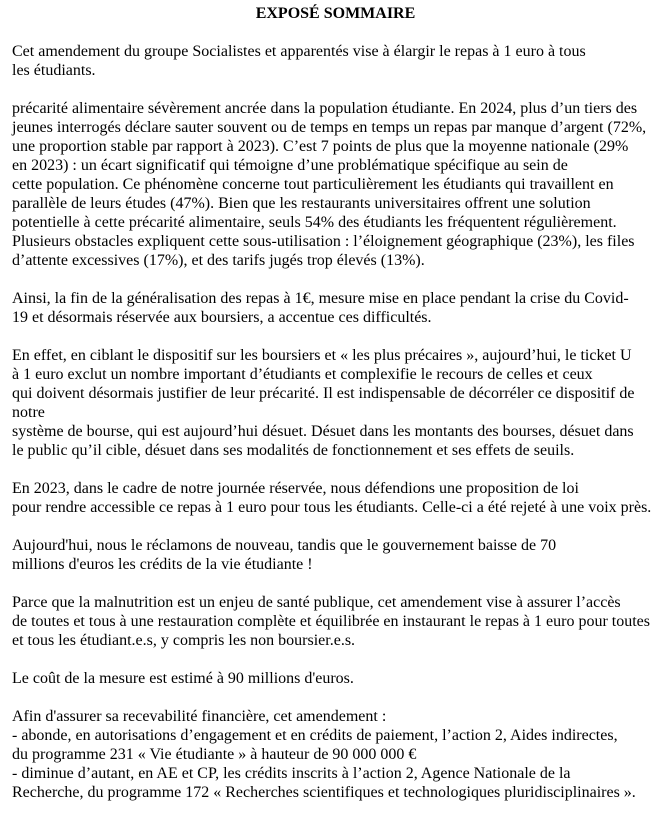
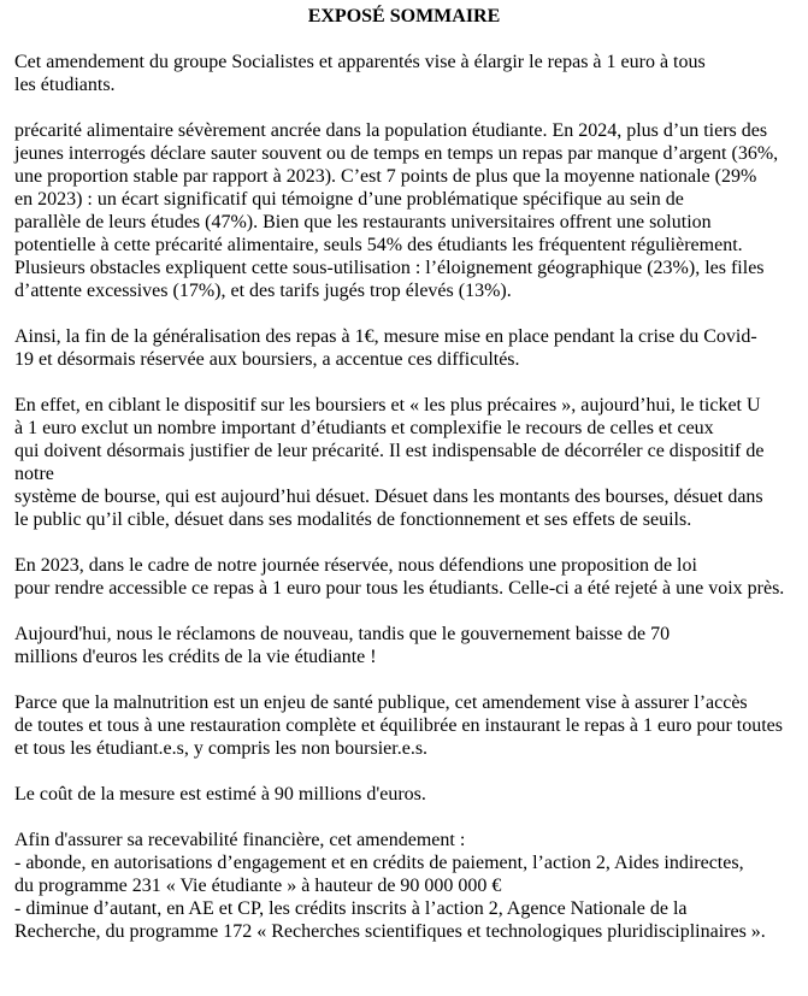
  EXPOSÉ SOMMAIRE
  Cet amendement du groupe Socialistes et apparentés vise à élargir le repas à 1 euro à tous
  les étudiants.
  précarité alimentaire sévèrement ancrée dans la population étudiante. En 2024, plus d’un tiers des
- jeunes interrogés déclare sauter souvent ou de temps en temps un repas par manque d’argent (72%,
+ jeunes interrogés déclare sauter souvent ou de temps en temps un repas par manque d’argent (36%,
  une proportion stable par rapport à 2023). C’est 7 points de plus que la moyenne nationale (29%
  en 2023) : un écart significatif qui témoigne d’une problématique spécifique au sein de
- cette population. Ce phénomène concerne tout particulièrement les étudiants qui travaillent en
  parallèle de leurs études (47%). Bien que les restaurants universitaires offrent une solution
  potentielle à cette précarité alimentaire, seuls 54% des étudiants les fréquentent régulièrement.
  Plusieurs obstacles expliquent cette sous-utilisation : l’éloignement géographique (23%), les files
  d’attente excessives (17%), et des tarifs jugés trop élevés (13%).
  Ainsi, la fin de la généralisation des repas à 1€, mesure mise en place pendant la crise du Covid-
  19 et désormais réservée aux boursiers, a accentue ces difficultés.
  En effet, en ciblant le dispositif sur les boursiers et « les plus précaires », aujourd’hui, le ticket U
  à 1 euro exclut un nombre important d’étudiants et complexifie le recours de celles et ceux
  qui doivent désormais justifier de leur précarité. Il est indispensable de décorréler ce dispositif de
  notre
  système de bourse, qui est aujourd’hui désuet. Désuet dans les montants des bourses, désuet dans
  le public qu’il cible, désuet dans ses modalités de fonctionnement et ses effets de seuils.
  En 2023, dans le cadre de notre journée réservée, nous défendions une proposition de loi
  pour rendre accessible ce repas à 1 euro pour tous les étudiants. Celle-ci a été rejeté à une voix près.
  Aujourd'hui, nous le réclamons de nouveau, tandis que le gouvernement baisse de 70
  millions d'euros les crédits de la vie étudiante !
  Parce que la malnutrition est un enjeu de santé publique, cet amendement vise à assurer l’accès
  de toutes et tous à une restauration complète et équilibrée en instaurant le repas à 1 euro pour toutes
  et tous les étudiant.e.s, y compris les non boursier.e.s.
  Le coût de la mesure est estimé à 90 millions d'euros.
  Afin d'assurer sa recevabilité financière, cet amendement :
  - abonde, en autorisations d’engagement et en crédits de paiement, l’action 2, Aides indirectes,
  du programme 231 « Vie étudiante » à hauteur de 90 000 000 €
  - diminue d’autant, en AE et CP, les crédits inscrits à l’action 2, Agence Nationale de la
  Recherche, du programme 172 « Recherches scientifiques et technologiques pluridisciplinaires ».
